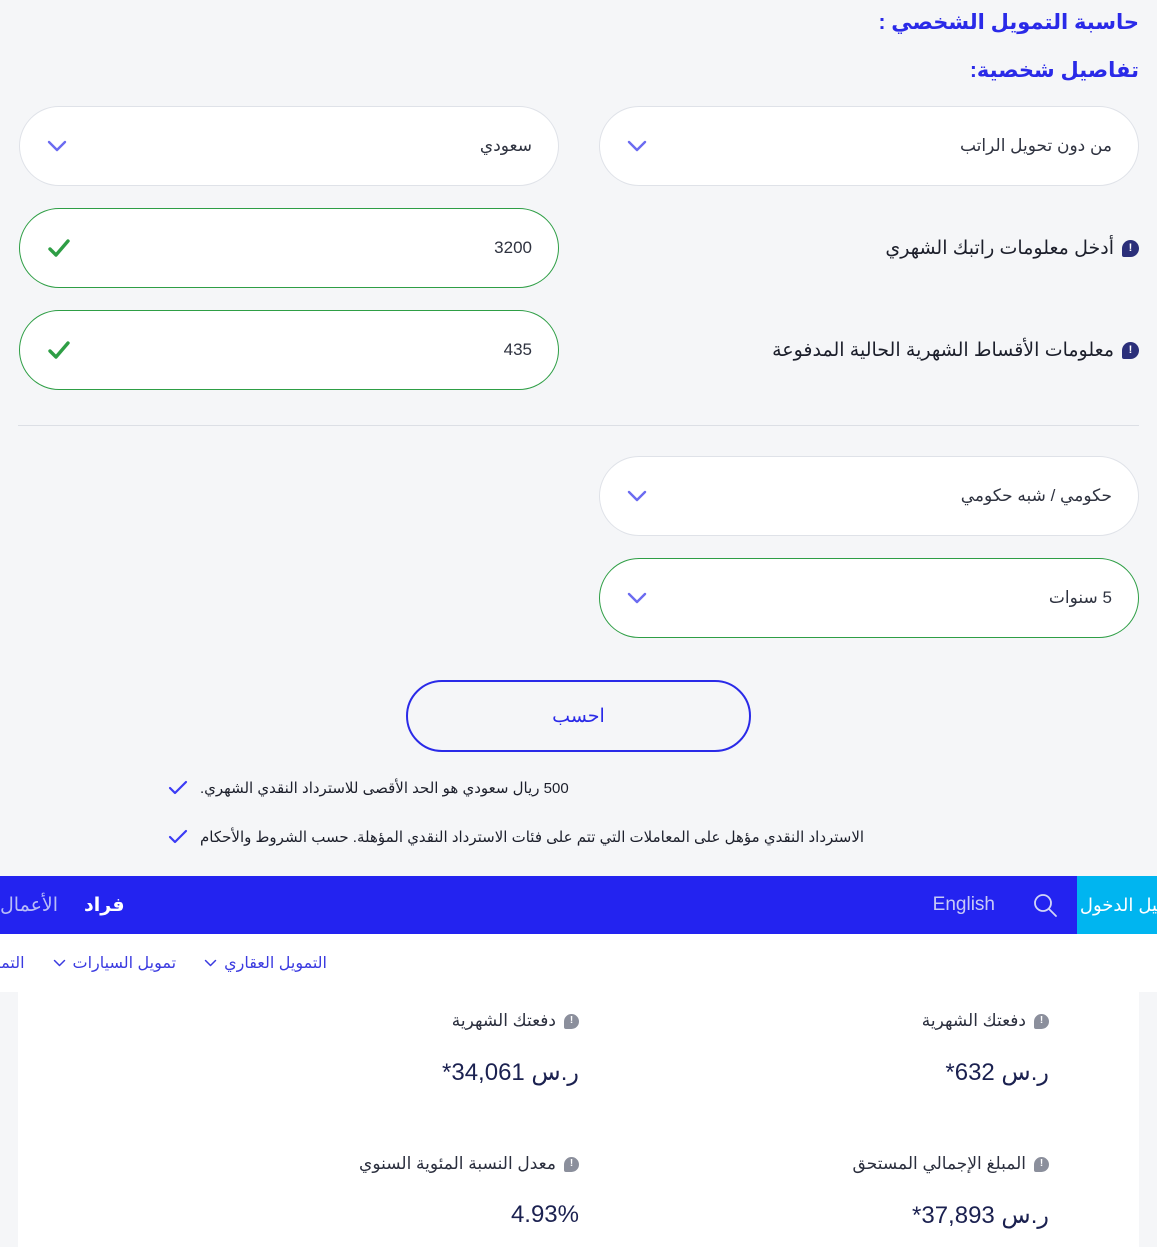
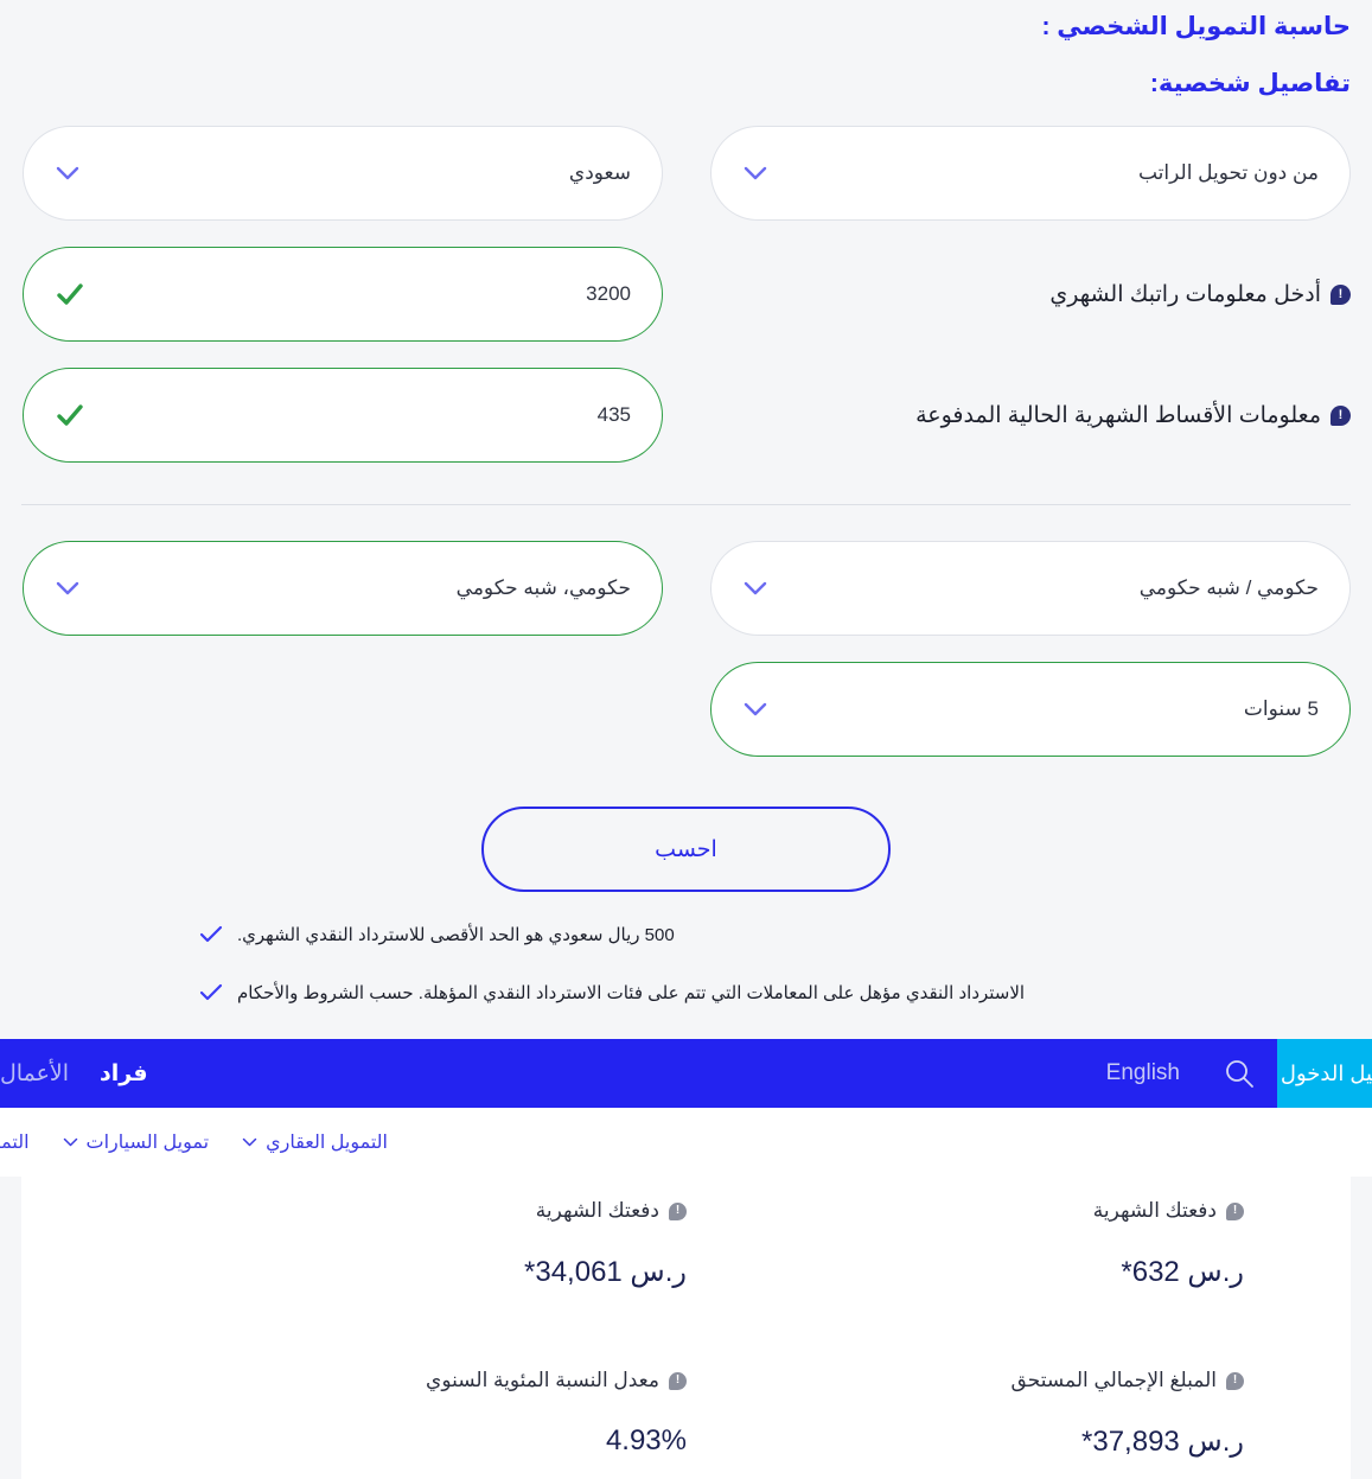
  حاسبة التمويل الشخصي :
  تفاصيل شخصية:
  من دون تحويل الراتب
  !
  أدخل معلومات راتبك الشهري
  !
  معلومات الأقساط الشهرية الحالية المدفوعة
  حكومي / شبه حكومي
  5 سنوات
  سعودي
  3200
  435
+ حكومي، شبه حكومي
  احسب
  500 ريال سعودي هو الحد الأقصى للاسترداد النقدي الشهري.
  الاسترداد النقدي مؤهل على المعاملات التي تتم على فئات الاسترداد النقدي المؤهلة. حسب الشروط والأحكام
  فراد
  الأعمال
  English
  يل الدخول
  التمويل العقاري
  تمويل السيارات
  التم
  !
  دفعتك الشهرية
  ر.س 632*
  !
  دفعتك الشهرية
  ر.س 34,061*
  !
  المبلغ الإجمالي المستحق
  ر.س 37,893*
  !
  معدل النسبة المئوية السنوي
  4.93%
